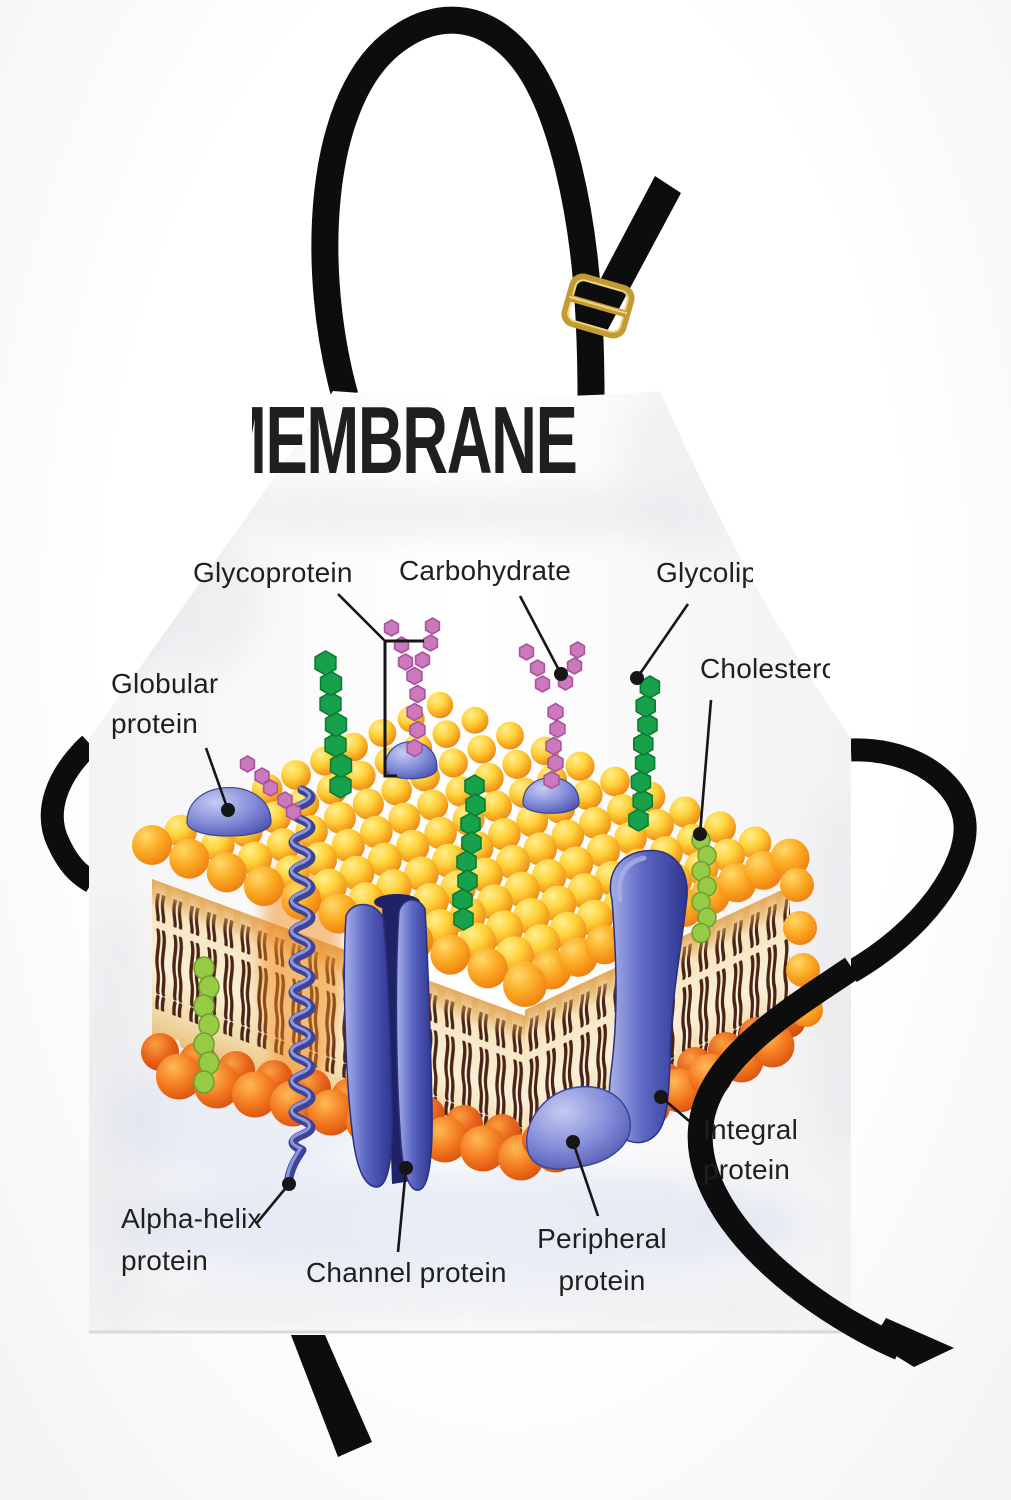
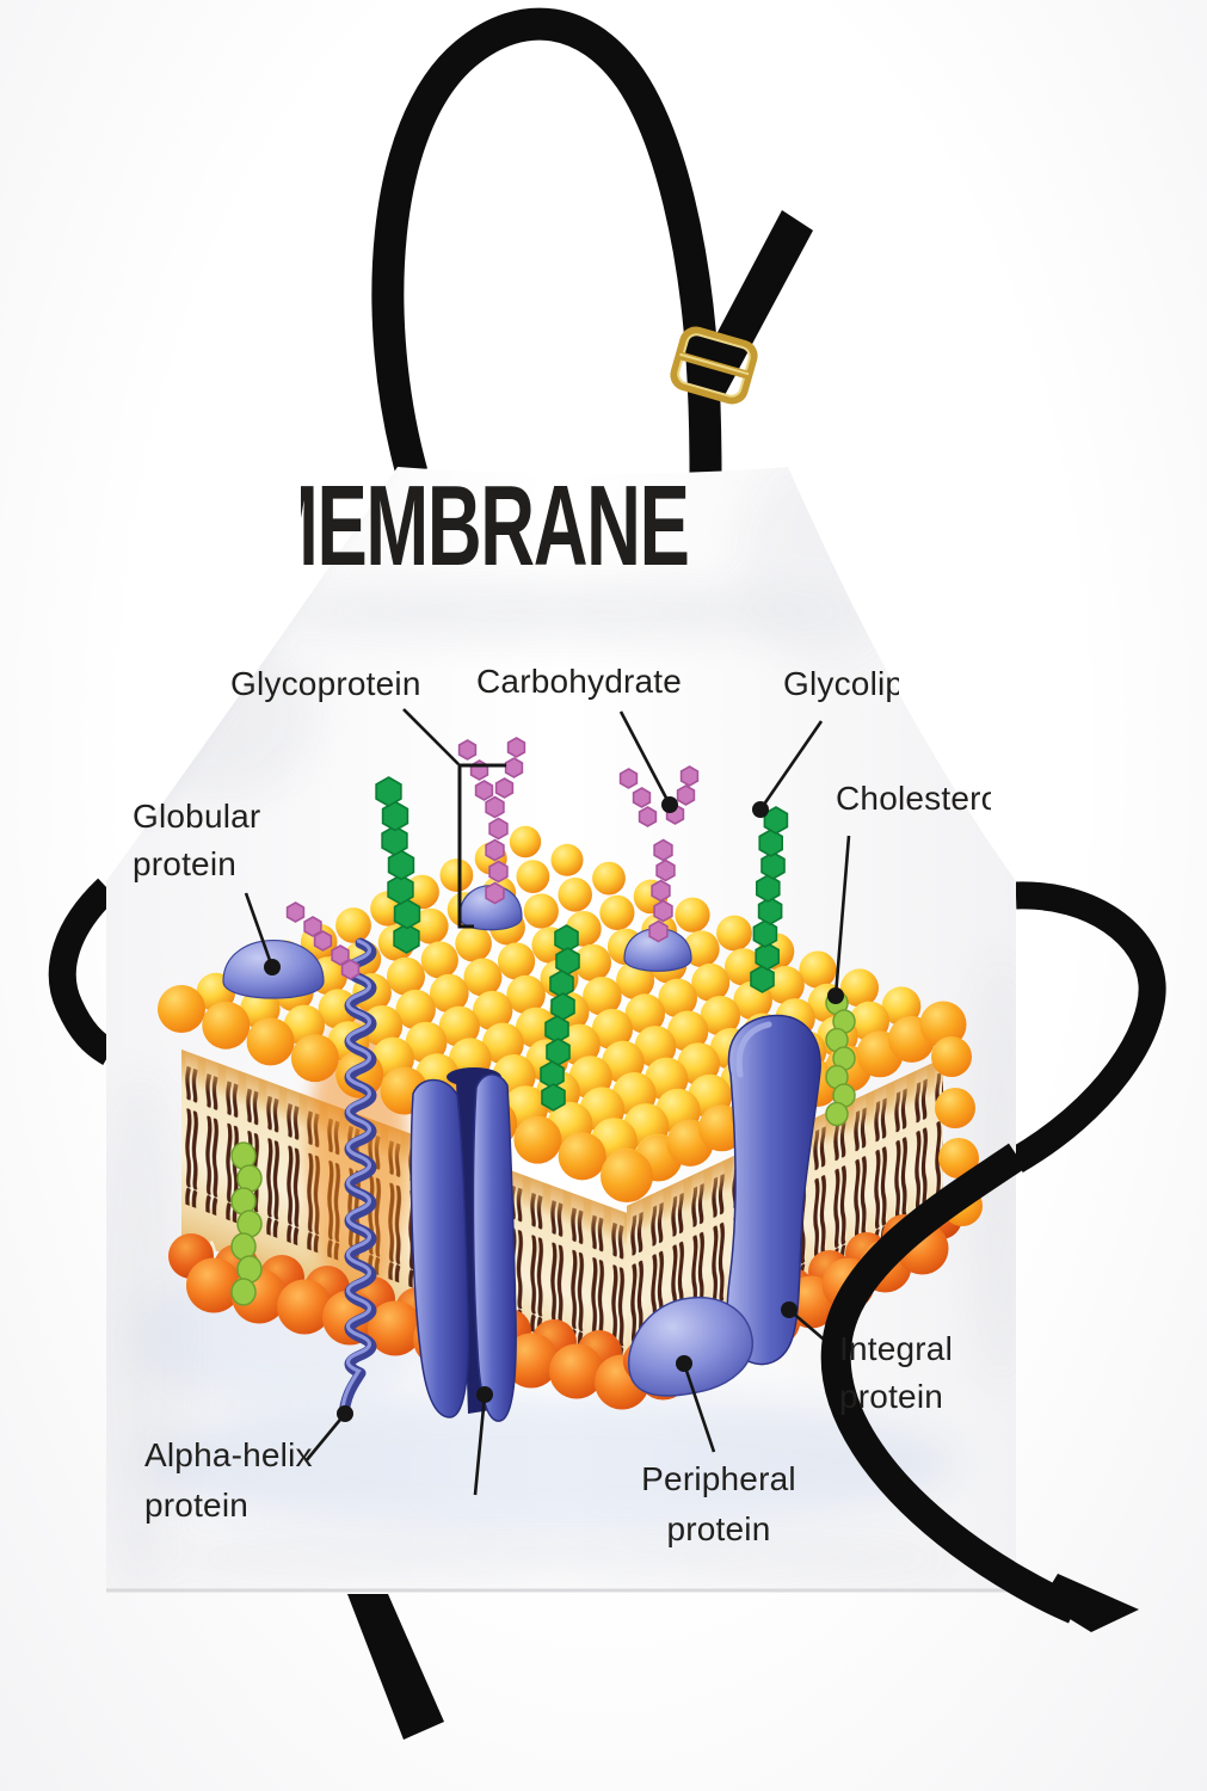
  EMBRANE
  Glycoprotein
  Carbohydrate
  Glycolip
  Globular
  protein
  Cholestero
  Alpha-helix
  protein
- Channel protein
  Peripheral
  protein
  Integral
  protein
